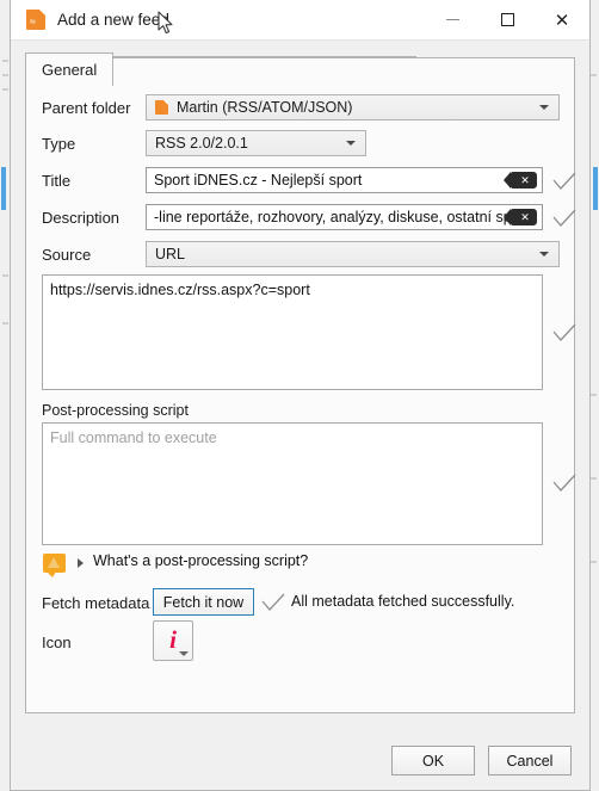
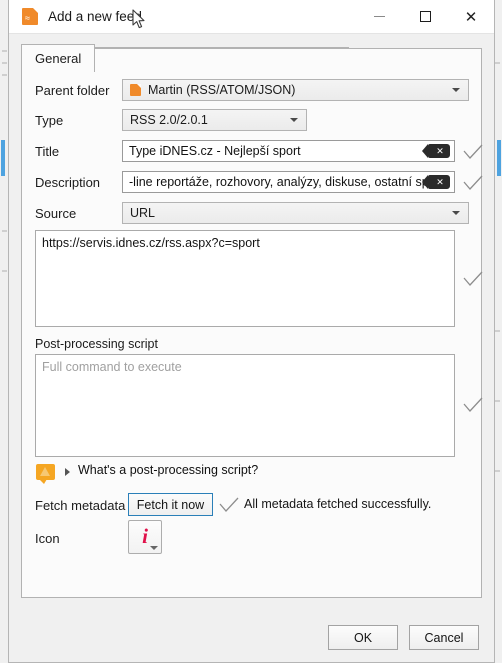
  ≈
  Add a new fee
  ✕
  General
  Parent folder
  Martin (RSS/ATOM/JSON)
  Type
  RSS 2.0/2.0.1
  Title
- Sport iDNES.cz - Nejlepší sport
+ Type iDNES.cz - Nejlepší sport
  ✕
  Description
  -line reportáže, rozhovory, analýzy, diskuse, ostatní s
  ✕
  Source
  URL
  https://servis.idnes.cz/rss.aspx?c=sport
  Post-processing script
  Full command to execute
  What's a post-processing script?
  Fetch metadata
  Fetch it now
  All metadata fetched successfully.
  Icon
  i
  OK
  Cancel
